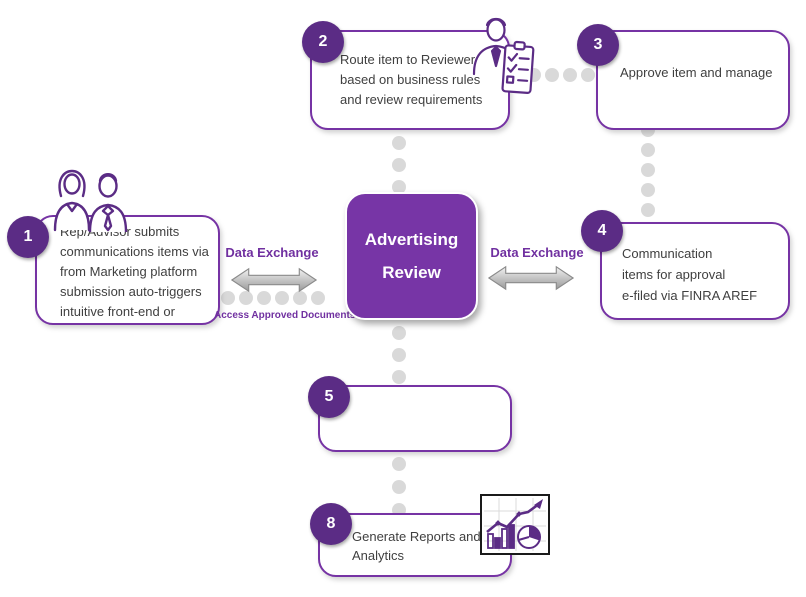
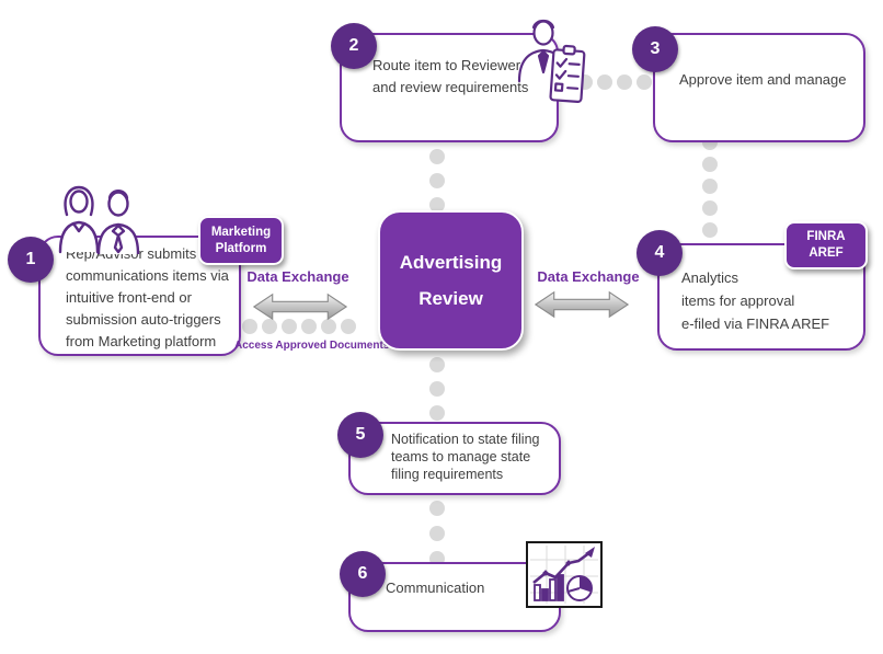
  Data Exchange
  Access Approved Document
  Data Exchange
  communications items via
- from Marketing platform
+ intuitive front-end or
  submission auto-triggers
- intuitive front-end or
+ from Marketing platform
  1
+ Marketing
+ Platform
  Route item to Reviewer
- based on business rules
  and review requirements
  2
  Approve item and manage
  3
  Advertising
  Review
- Communication
+ Analytics
  items for approval
  e-filed via FINRA AREF
  4
+ FINRA
+ AREF
+ Notification to state filing
+ teams to manage state
+ filing requirements
  5
- Generate Reports and
- Analytics
+ Communication
- 8
+ 6
